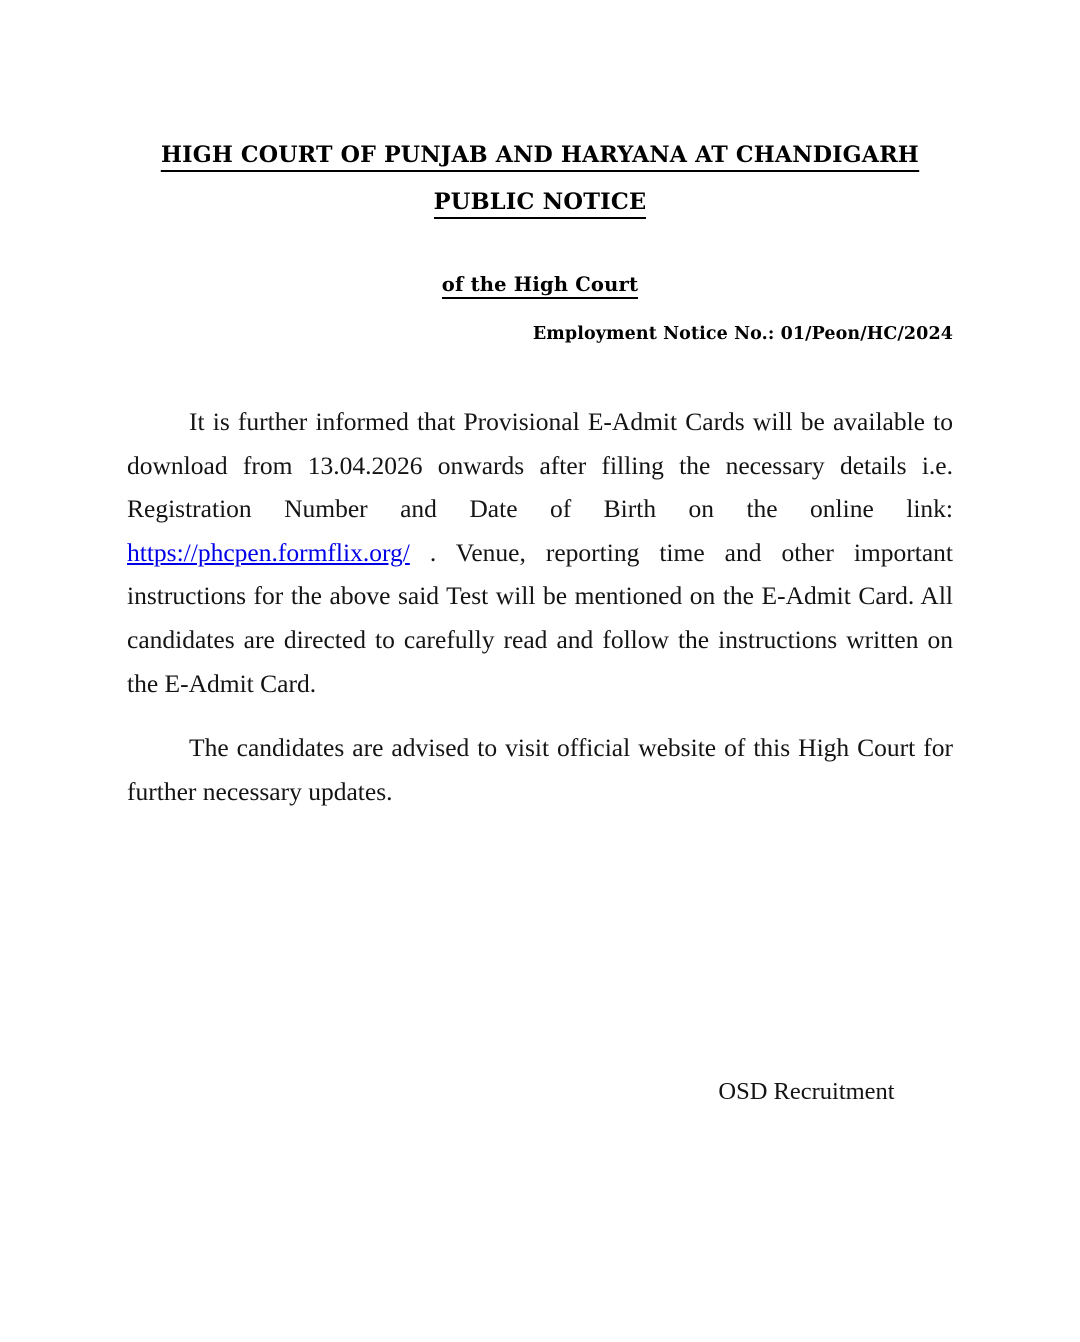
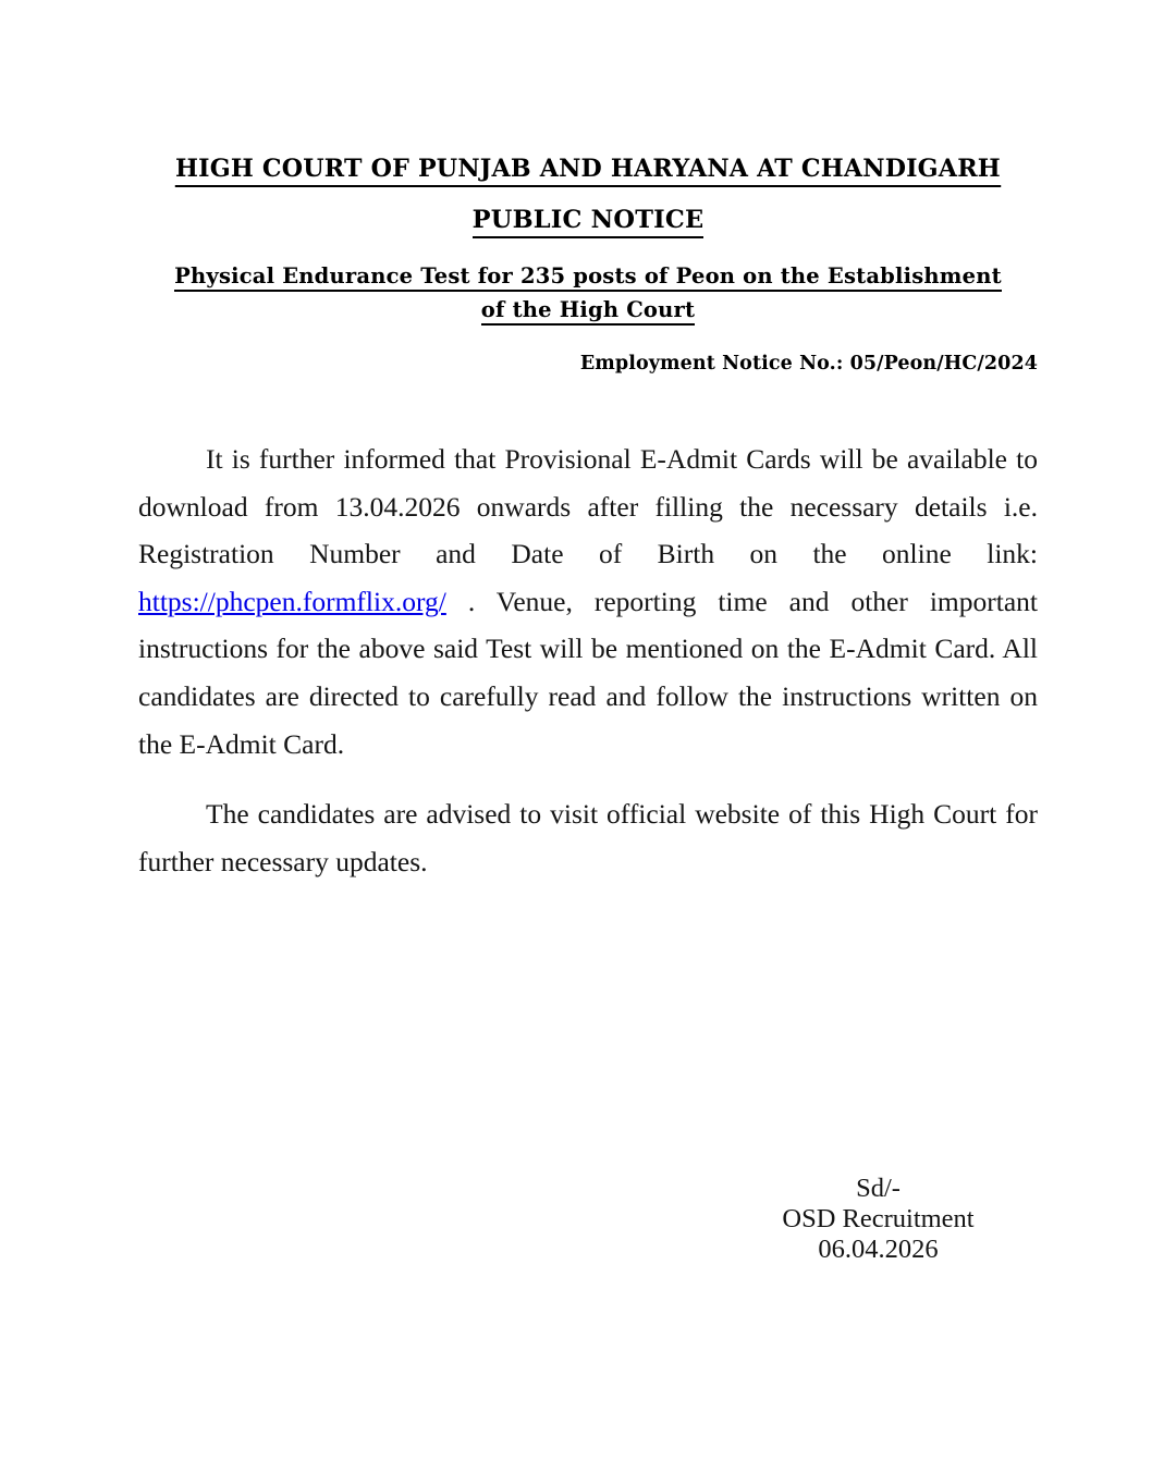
  HIGH COURT OF PUNJAB AND HARYANA AT CHANDIGARH
  PUBLIC NOTICE
+ Physical Endurance Test for 235 posts of Peon on the Establishment
  of the High Court
- Employment Notice No.: 01/Peon/HC/2024
+ Employment Notice No.: 05/Peon/HC/2024
  It is further informed that Provisional E-Admit Cards will be available to download from 13.04.2026 onwards after filling the necessary details i.e. Registration Number and Date of Birth on the online link: https://phcpen.formflix.org/ . Venue, reporting time and other important instructions for the above said Test will be mentioned on the E-Admit Card. All candidates are directed to carefully read and follow the instructions written on the E-Admit Card.
  The candidates are advised to visit official website of this High Court for further necessary updates.
+ Sd/-
  OSD Recruitment
+ 06.04.2026
